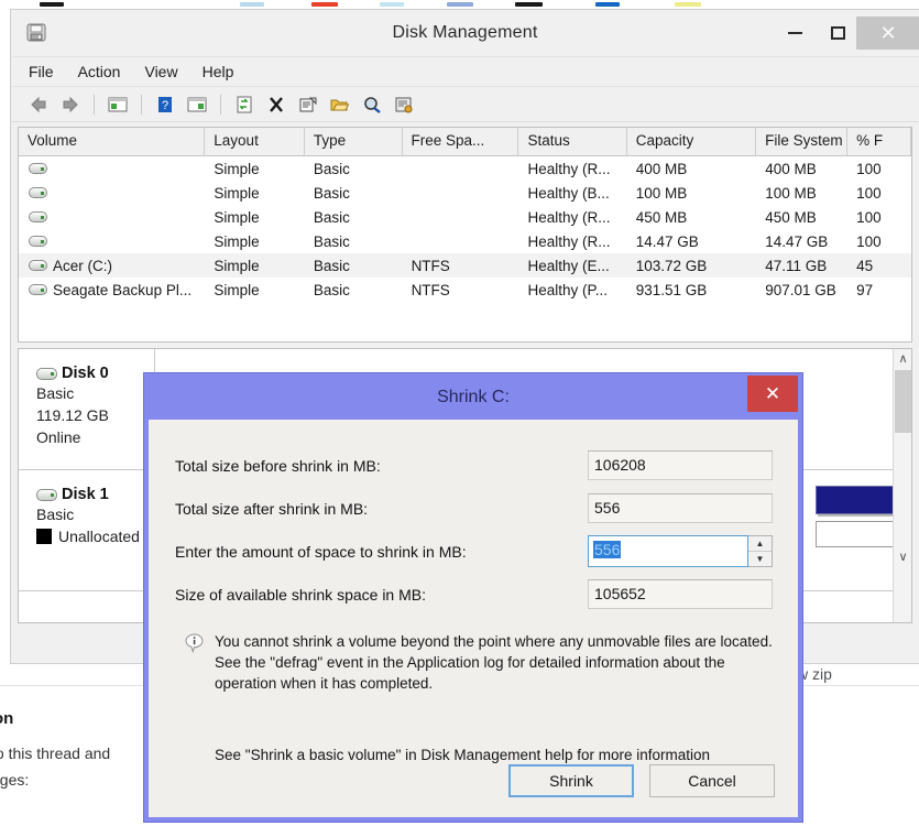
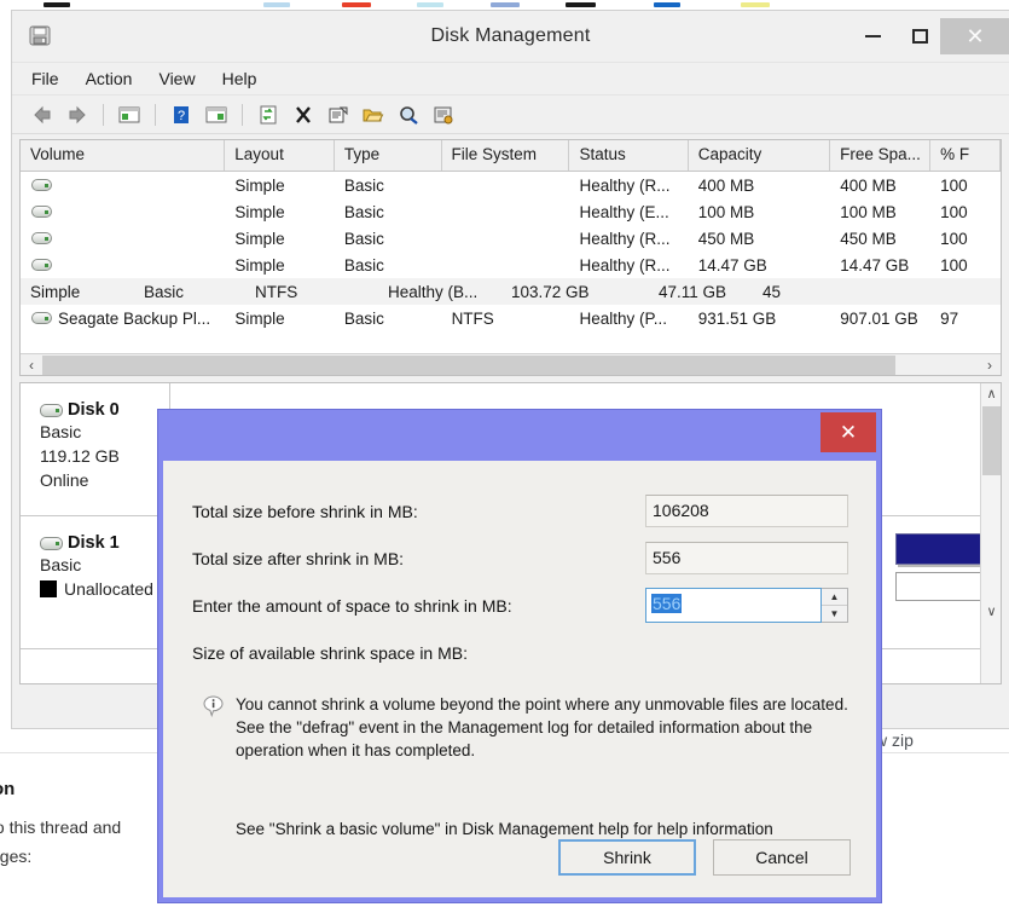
  w zip
  this thread and
  ges:
  Disk Management
  ✕
  File
  Action
  View
  Help
  ?
  Volume
  Layout
  Type
- Free Spa...
+ File System
  Status
  Capacity
- File System
+ Free Spa...
  % F
  Simple
  Basic
  Healthy (R...
  400 MB
  400 MB
  100
  Simple
  Basic
- Healthy (B...
+ Healthy (E...
  100 MB
  100 MB
  100
  Simple
  Basic
  Healthy (R...
  450 MB
  450 MB
  100
  Simple
  Basic
  Healthy (R...
  14.47 GB
  14.47 GB
  100
- Acer (C:)
  Simple
  Basic
  NTFS
- Healthy (E...
+ Healthy (B...
  103.72 GB
  47.11 GB
  45
  Seagate Backup Pl...
  Simple
  Basic
  NTFS
  Healthy (P...
  931.51 GB
  907.01 GB
  97
+ ‹
+ ›
  Disk 0
  Basic
  119.12 GB
  Online
  Disk 1
  Basic
  Unallocated
  ∧
  ∨
- Shrink C:
  ✕
  Total size before shrink in MB:
  106208
  Total size after shrink in MB:
  556
  Enter the amount of space to shrink in MB:
  556
  ▲
  ▼
  Size of available shrink space in MB:
- 105652
- You cannot shrink a volume beyond the point where any unmovable files are located. See the "defrag" event in the Application log for detailed information about the operation when it has completed.
+ You cannot shrink a volume beyond the point where any unmovable files are located. See the "defrag" event in the Management log for detailed information about the operation when it has completed.
- See "Shrink a basic volume" in Disk Management help for more information
+ See "Shrink a basic volume" in Disk Management help for help information
  Shrink
  Cancel
